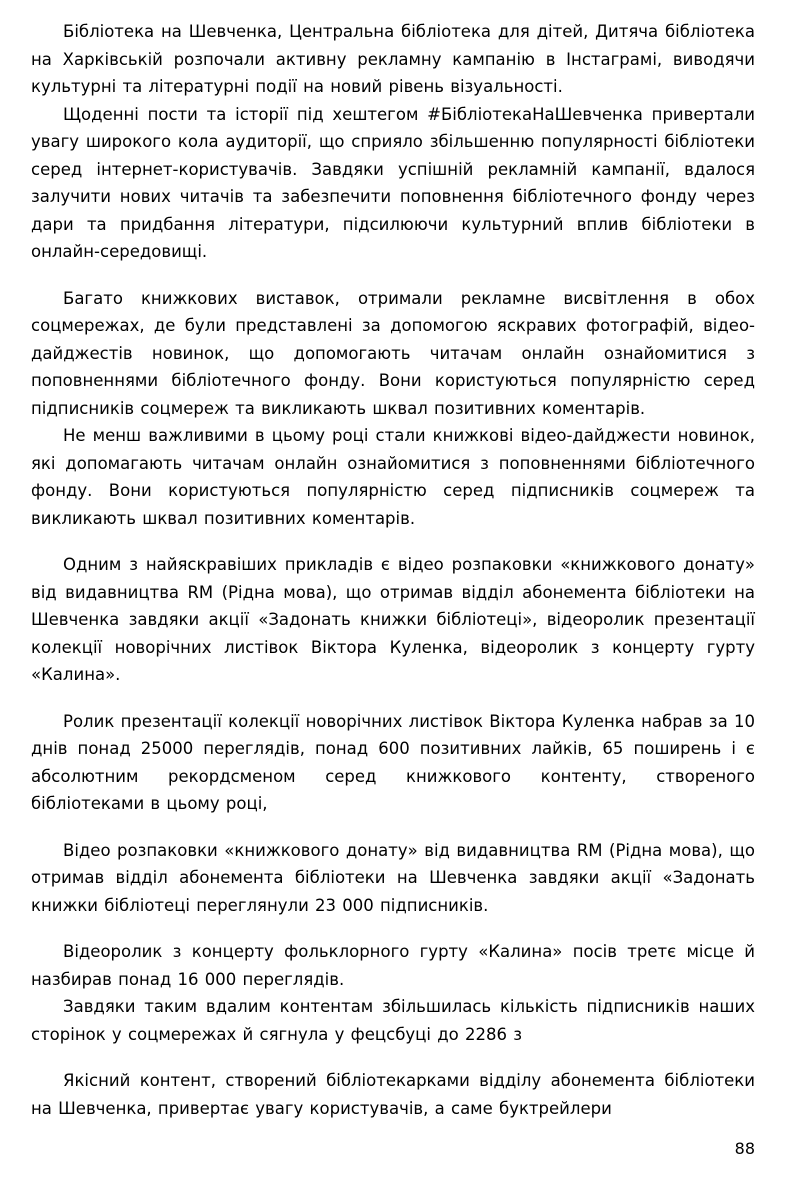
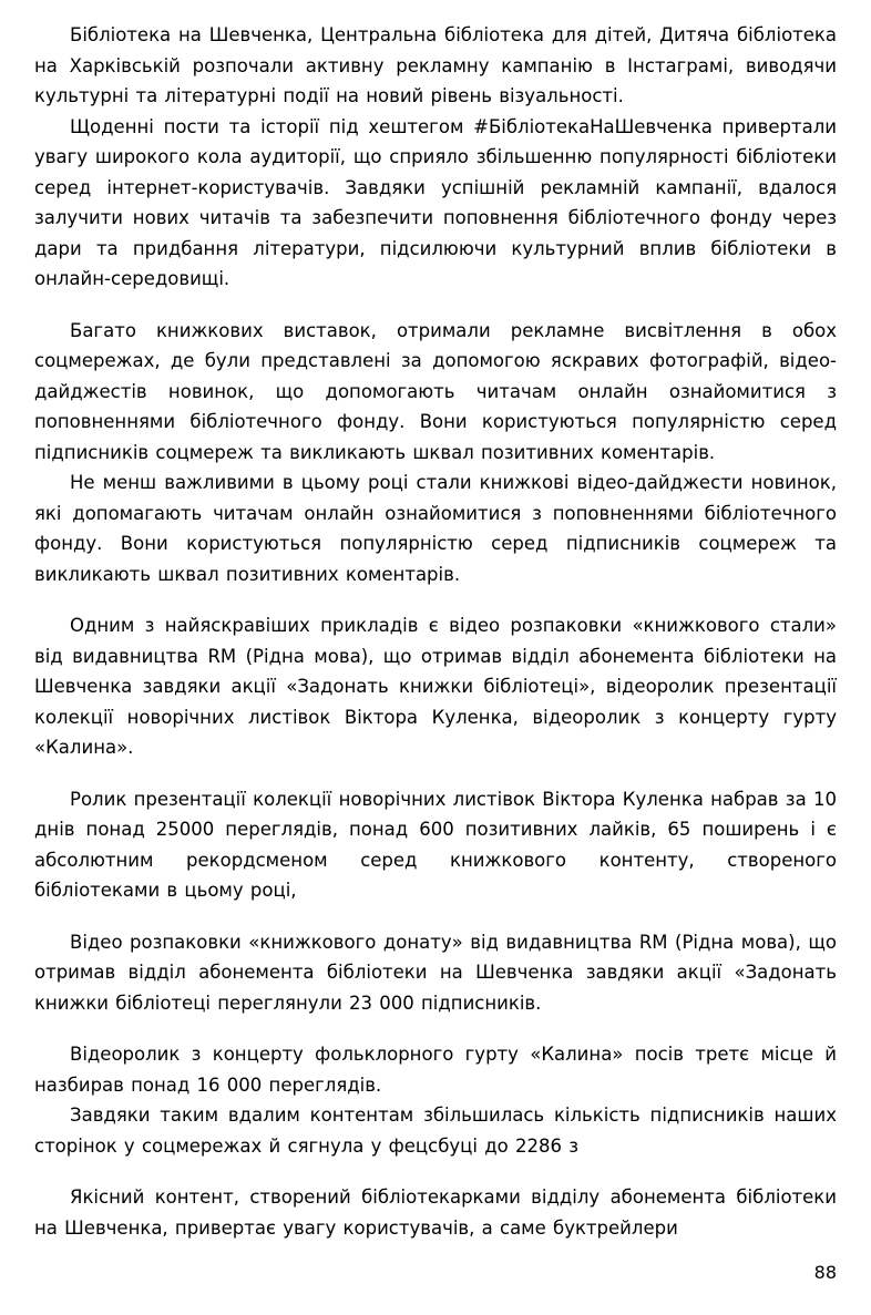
  Бібліотека на Шевченка, Центральна бібліотека для дітей, Дитяча бібліотека на Харківській розпочали активну рекламну кампанію в Інстаграмі, виводячи культурні та літературні події на новий рівень візуальності.
  Щоденні пости та історії під хештегом #БібліотекаНаШевченка привертали увагу широкого кола аудиторії, що сприяло збільшенню популярності бібліотеки серед інтернет-користувачів. Завдяки успішній рекламній кампанії, вдалося залучити нових читачів та забезпечити поповнення бібліотечного фонду через дари та придбання літератури, підсилюючи культурний вплив бібліотеки в онлайн-середовищі.
  Багато книжкових виставок, отримали рекламне висвітлення в обох соцмережах, де були представлені за допомогою яскравих фотографій, відео-дайджестів новинок, що допомогають читачам онлайн ознайомитися з поповненнями бібліотечного фонду. Вони користуються популярністю серед підписників соцмереж та викликають шквал позитивних коментарів.
  Не менш важливими в цьому році стали книжкові відео-дайджести новинок, які допомагають читачам онлайн ознайомитися з поповненнями бібліотечного фонду. Вони користуються популярністю серед підписників соцмереж та викликають шквал позитивних коментарів.
- Одним з найяскравіших прикладів є відео розпаковки «книжкового донату» від видавництва RM (Рідна мова), що отримав відділ абонемента бібліотеки на Шевченка завдяки акції «Задонать книжки бібліотеці», відеоролик презентації колекції новорічних листівок Віктора Куленка, відеоролик з концерту гурту «Калина».
+ Одним з найяскравіших прикладів є відео розпаковки «книжкового стали» від видавництва RM (Рідна мова), що отримав відділ абонемента бібліотеки на Шевченка завдяки акції «Задонать книжки бібліотеці», відеоролик презентації колекції новорічних листівок Віктора Куленка, відеоролик з концерту гурту «Калина».
  Ролик презентації колекції новорічних листівок Віктора Куленка набрав за 10 днів понад 25000 переглядів, понад 600 позитивних лайків, 65 поширень і є абсолютним рекордсменом серед книжкового контенту, створеного бібліотеками в цьому році,
  Відео розпаковки «книжкового донату» від видавництва RM (Рідна мова), що отримав відділ абонемента бібліотеки на Шевченка завдяки акції «Задонать книжки бібліотеці переглянули 23 000 підписників.
  Відеоролик з концерту фольклорного гурту «Калина» посів третє місце й назбирав понад 16 000 переглядів.
  Завдяки таким вдалим контентам збільшилась кількість підписників наших сторінок у соцмережах й сягнула у фецсбуці до 2286 з
  Якісний контент, створений бібліотекарками відділу абонемента бібліотеки на Шевченка, привертає увагу користувачів, а саме буктрейлери
  88
